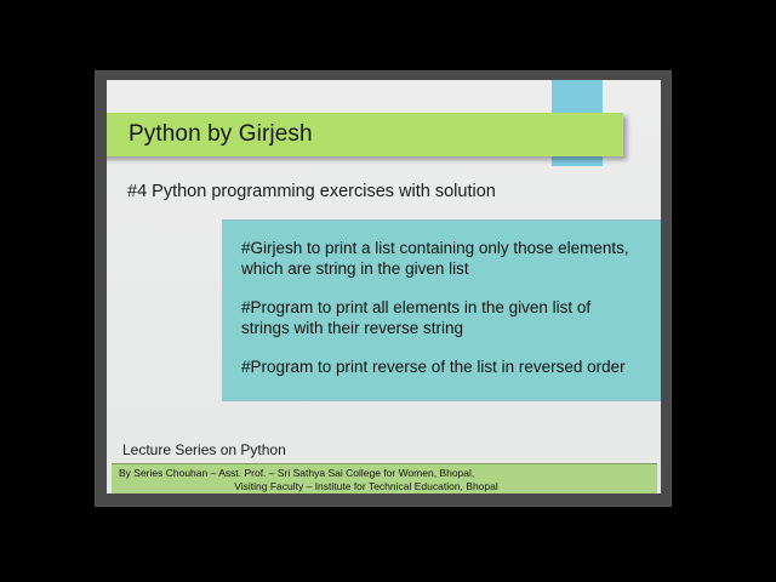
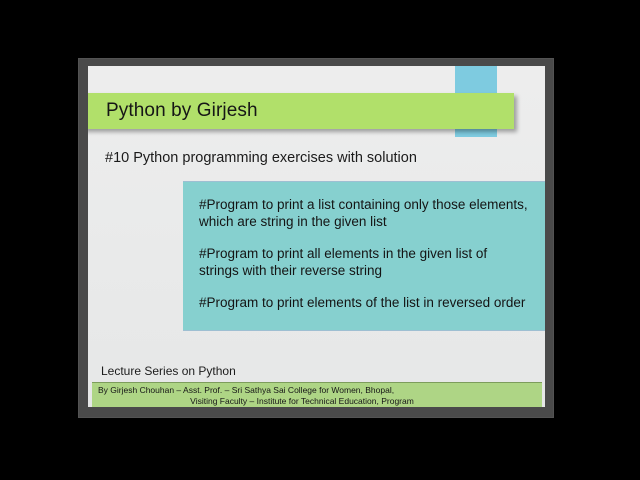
  Python by Girjesh
- #4 Python programming exercises with solution
+ #10 Python programming exercises with solution
- #Girjesh to print a list containing only those elements, which are string in the given list
+ #Program to print a list containing only those elements, which are string in the given list
  #Program to print all elements in the given list of strings with their reverse string
- #Program to print reverse of the list in reversed order
+ #Program to print elements of the list in reversed order
  Lecture Series on Python
- By Series Chouhan – Asst. Prof. – Sri Sathya Sai College for Women, Bhopal,
+ By Girjesh Chouhan – Asst. Prof. – Sri Sathya Sai College for Women, Bhopal,
- Visiting Faculty – Institute for Technical Education, Bhopal
+ Visiting Faculty – Institute for Technical Education, Program
